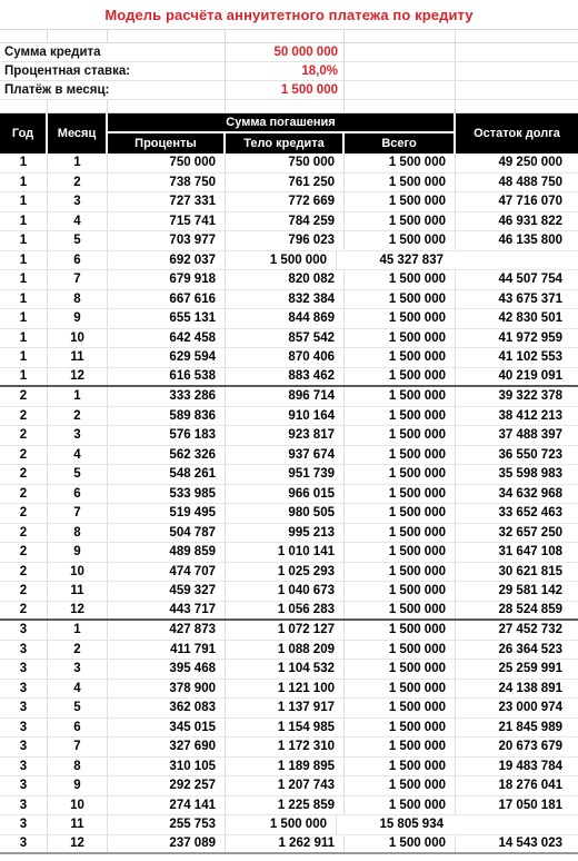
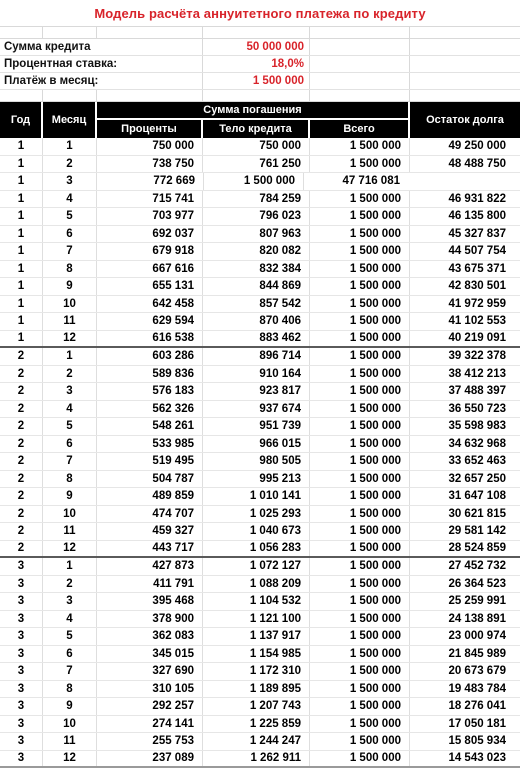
  Модель расчёта аннуитетного платежа по кредиту
  Сумма кредита
  50 000 000
  Процентная ставка:
  18,0%
  Платёж в месяц:
  1 500 000
  Год
  Месяц
  Сумма погашения
  Остаток долга
  Проценты
  Тело кредита
  Всего
  1
  1
  750 000
  750 000
  1 500 000
  49 250 000
  1
  2
  738 750
  761 250
  1 500 000
  48 488 750
  1
  3
- 727 331
  772 669
  1 500 000
- 47 716 070
+ 47 716 081
  1
  4
  715 741
  784 259
  1 500 000
  46 931 822
  1
  5
  703 977
  796 023
  1 500 000
  46 135 800
  1
  6
  692 037
+ 807 963
  1 500 000
  45 327 837
  1
  7
  679 918
  820 082
  1 500 000
  44 507 754
  1
  8
  667 616
  832 384
  1 500 000
  43 675 371
  1
  9
  655 131
  844 869
  1 500 000
  42 830 501
  1
  10
  642 458
  857 542
  1 500 000
  41 972 959
  1
  11
  629 594
  870 406
  1 500 000
  41 102 553
  1
  12
  616 538
  883 462
  1 500 000
  40 219 091
  2
  1
- 333 286
+ 603 286
  896 714
  1 500 000
  39 322 378
  2
  2
  589 836
  910 164
  1 500 000
  38 412 213
  2
  3
  576 183
  923 817
  1 500 000
  37 488 397
  2
  4
  562 326
  937 674
  1 500 000
  36 550 723
  2
  5
  548 261
  951 739
  1 500 000
  35 598 983
  2
  6
  533 985
  966 015
  1 500 000
  34 632 968
  2
  7
  519 495
  980 505
  1 500 000
  33 652 463
  2
  8
  504 787
  995 213
  1 500 000
  32 657 250
  2
  9
  489 859
  1 010 141
  1 500 000
  31 647 108
  2
  10
  474 707
  1 025 293
  1 500 000
  30 621 815
  2
  11
  459 327
  1 040 673
  1 500 000
  29 581 142
  2
  12
  443 717
  1 056 283
  1 500 000
  28 524 859
  3
  1
  427 873
  1 072 127
  1 500 000
  27 452 732
  3
  2
  411 791
  1 088 209
  1 500 000
  26 364 523
  3
  3
  395 468
  1 104 532
  1 500 000
  25 259 991
  3
  4
  378 900
  1 121 100
  1 500 000
  24 138 891
  3
  5
  362 083
  1 137 917
  1 500 000
  23 000 974
  3
  6
  345 015
  1 154 985
  1 500 000
  21 845 989
  3
  7
  327 690
  1 172 310
  1 500 000
  20 673 679
  3
  8
  310 105
  1 189 895
  1 500 000
  19 483 784
  3
  9
  292 257
  1 207 743
  1 500 000
  18 276 041
  3
  10
  274 141
  1 225 859
  1 500 000
  17 050 181
  3
  11
  255 753
+ 1 244 247
  1 500 000
  15 805 934
  3
  12
  237 089
  1 262 911
  1 500 000
  14 543 023
